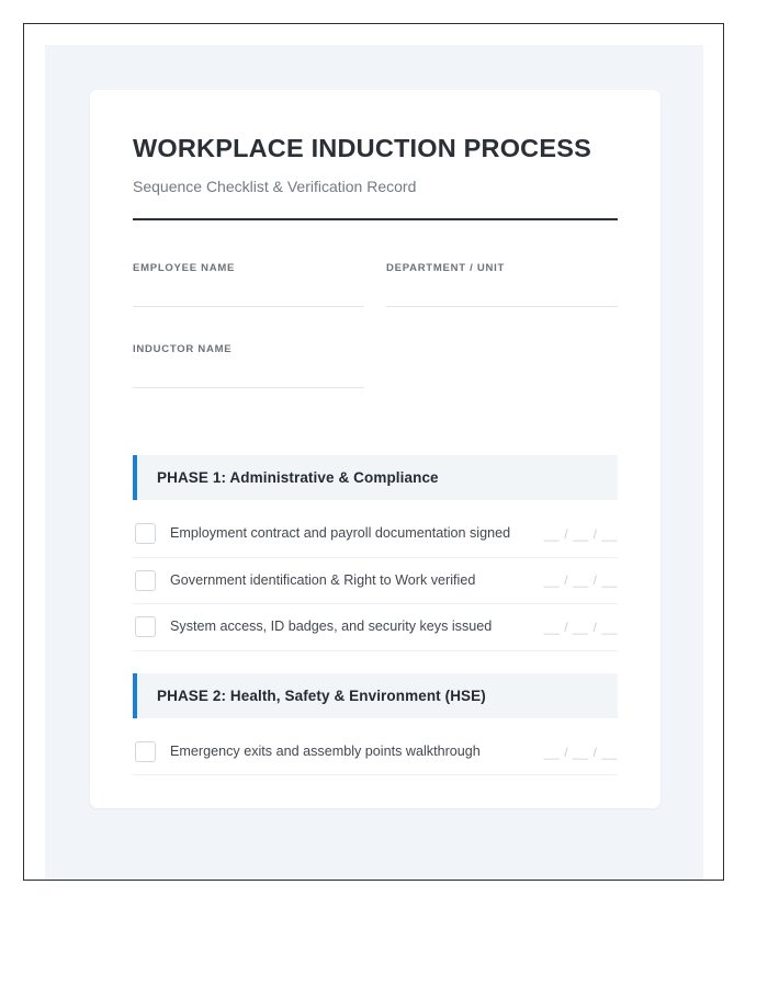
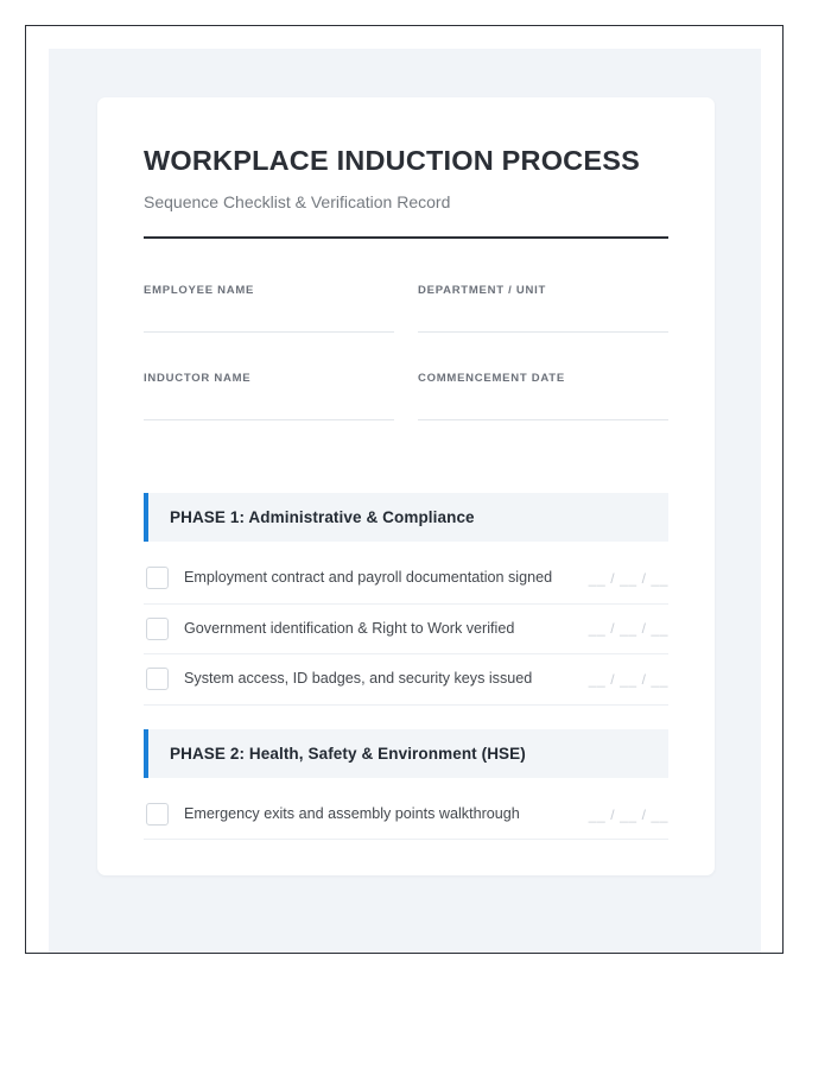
  WORKPLACE INDUCTION PROCESS
  Sequence Checklist & Verification Record
  EMPLOYEE NAME
  DEPARTMENT / UNIT
  INDUCTOR NAME
+ COMMENCEMENT DATE
  PHASE 1: Administrative & Compliance
  Employment contract and payroll documentation signed
  __ / __ / __
  Government identification & Right to Work verified
  __ / __ / __
  System access, ID badges, and security keys issued
  __ / __ / __
  PHASE 2: Health, Safety & Environment (HSE)
  Emergency exits and assembly points walkthrough
  __ / __ / __
